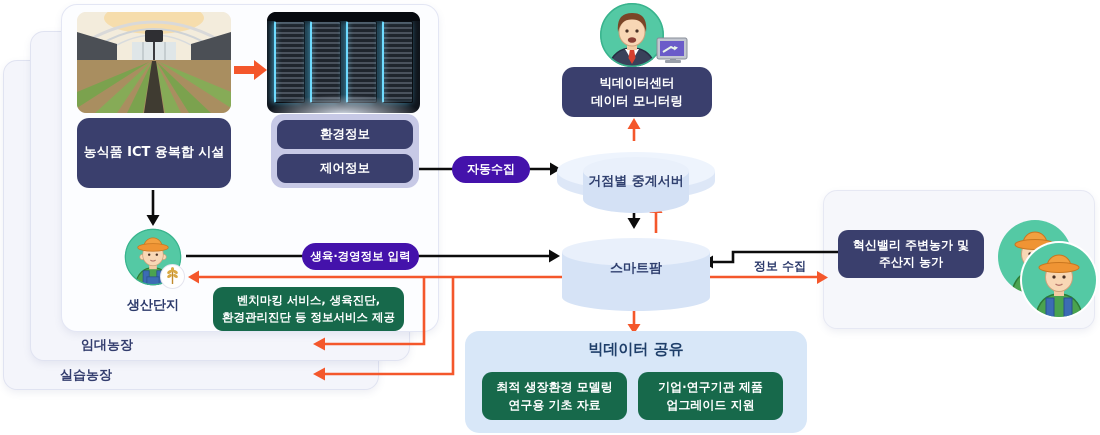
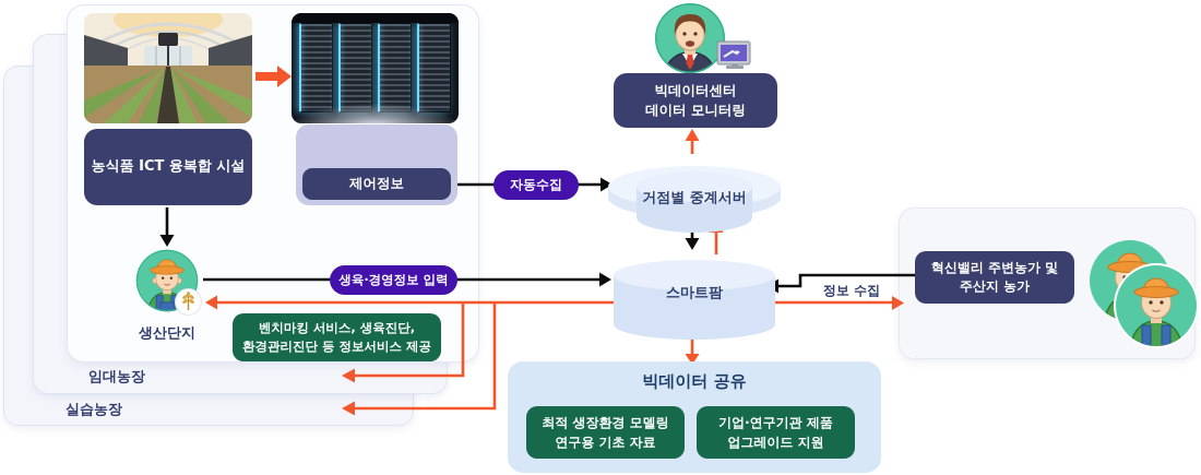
  임대농장
  실습농장
  농식품 ICT 융복합 시설
- 환경정보
  제어정보
  생산단지
  자동수집
  생육·경영정보 입력
  벤치마킹 서비스, 생육진단,
  환경관리진단 등 정보서비스 제공
  빅데이터센터
  데이터 모니터링
  거점별 중계서버
  스마트팜
  정보 수집
  혁신밸리 주변농가 및
  주산지 농가
  빅데이터 공유
  최적 생장환경 모델링
  연구용 기초 자료
  기업·연구기관 제품
  업그레이드 지원
